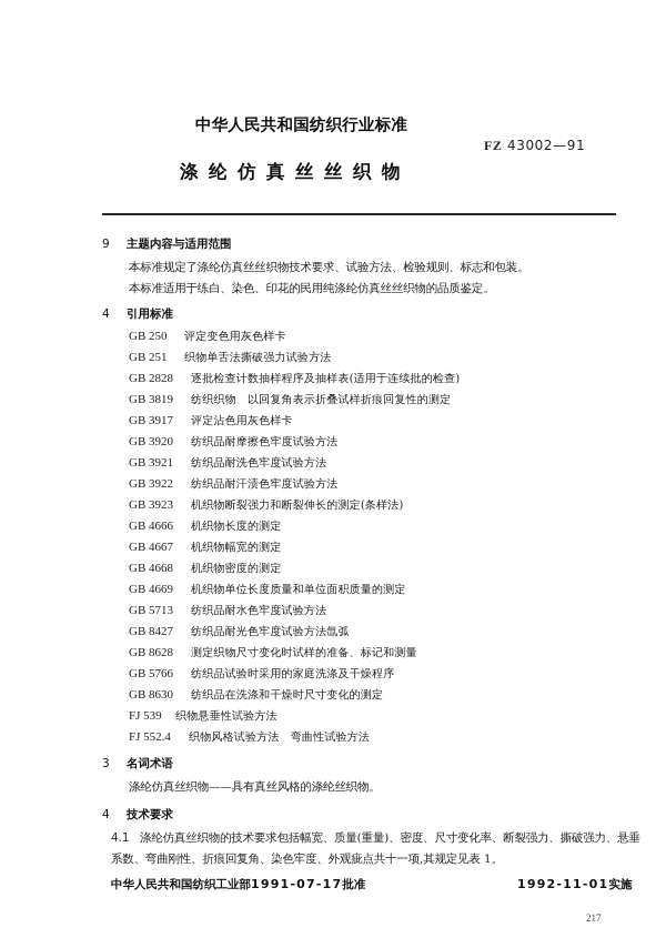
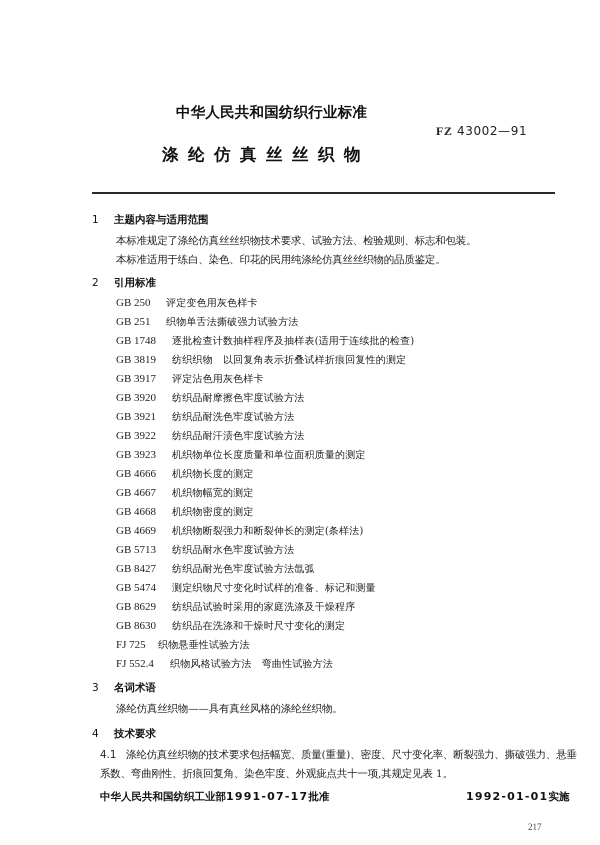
  中华人民共和国纺织行业标准
  FZ 43002—91
  涤纶仿真丝丝织物
- 9 主题内容与适用范围
+ 1 主题内容与适用范围
  本标准规定了涤纶仿真丝丝织物技术要求、试验方法、检验规则、标志和包装。
  本标准适用于练白、染色、印花的民用纯涤纶仿真丝丝织物的品质鉴定。
- 4 引用标准
+ 2 引用标准
  GB 250 评定变色用灰色样卡
  GB 251 织物单舌法撕破强力试验方法
- GB 2828 逐批检查计数抽样程序及抽样表(适用于连续批的检查)
+ GB 1748 逐批检查计数抽样程序及抽样表(适用于连续批的检查)
  GB 3819 纺织织物 以回复角表示折叠试样折痕回复性的测定
  GB 3917 评定沾色用灰色样卡
  GB 3920 纺织品耐摩擦色牢度试验方法
  GB 3921 纺织品耐洗色牢度试验方法
  GB 3922 纺织品耐汗渍色牢度试验方法
- GB 3923 机织物断裂强力和断裂伸长的测定(条样法)
+ GB 3923 机织物单位长度质量和单位面积质量的测定
  GB 4666 机织物长度的测定
  GB 4667 机织物幅宽的测定
  GB 4668 机织物密度的测定
- GB 4669 机织物单位长度质量和单位面积质量的测定
+ GB 4669 机织物断裂强力和断裂伸长的测定(条样法)
  GB 5713 纺织品耐水色牢度试验方法
  GB 8427 纺织品耐光色牢度试验方法氙弧
- GB 8628 测定织物尺寸变化时试样的准备、标记和测量
+ GB 5474 测定织物尺寸变化时试样的准备、标记和测量
- GB 5766 纺织品试验时采用的家庭洗涤及干燥程序
+ GB 8629 纺织品试验时采用的家庭洗涤及干燥程序
  GB 8630 纺织品在洗涤和干燥时尺寸变化的测定
- FJ 539 织物悬垂性试验方法
+ FJ 725 织物悬垂性试验方法
  FJ 552.4 织物风格试验方法 弯曲性试验方法
  3 名词术语
  涤纶仿真丝织物——具有真丝风格的涤纶丝织物。
  4 技术要求
  4.1 涤纶仿真丝织物的技术要求包括幅宽、质量(重量)、密度、尺寸变化率、断裂强力、撕破强力、悬垂
  系数、弯曲刚性、折痕回复角、染色牢度、外观疵点共十一项,其规定见表 1。
  中华人民共和国纺织工业部1991-07-17批准
- 1992-11-01实施
+ 1992-01-01实施
  217
